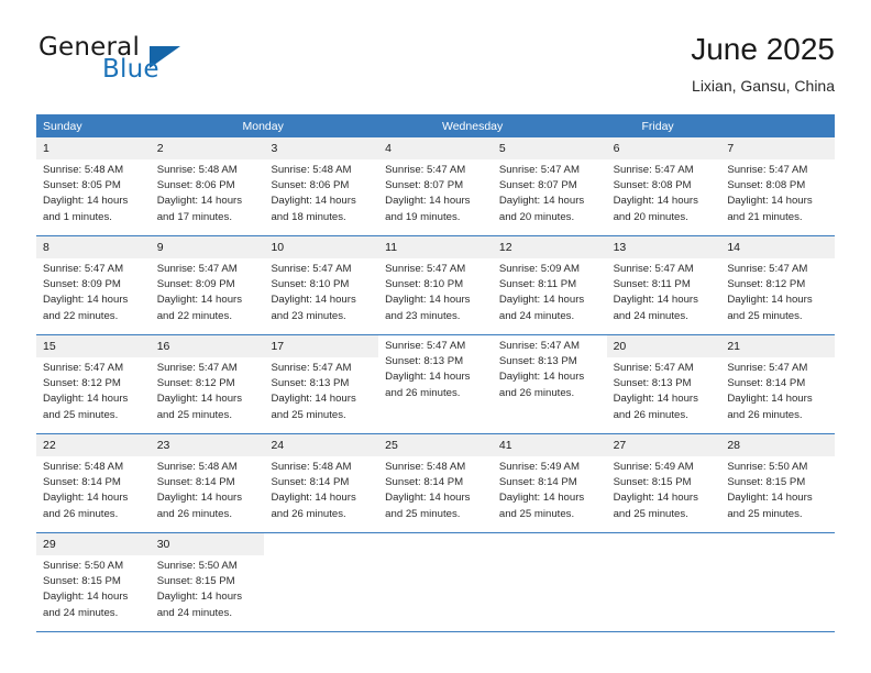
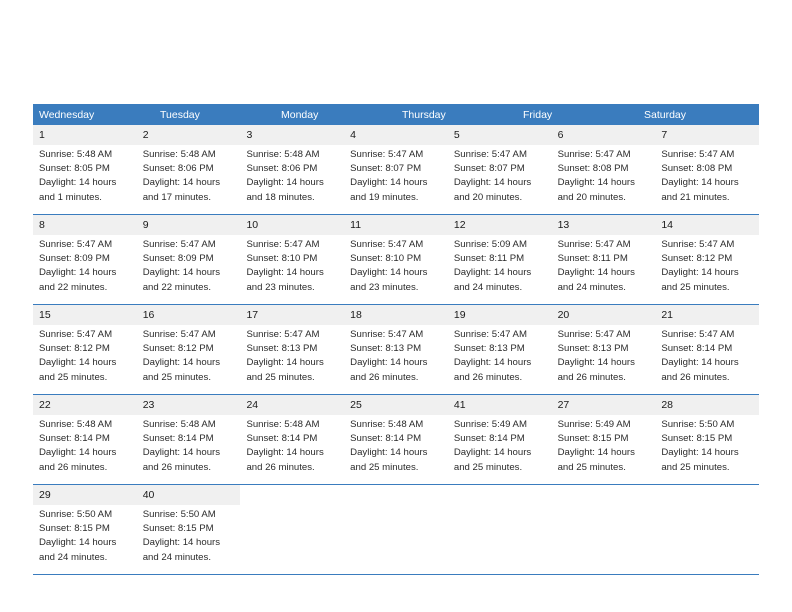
- General
- Blue
- June 2025
- Lixian, Gansu, China
- Sunday
- Monday
+ Wednesday
+ Tuesday
- Wednesday
+ Monday
+ Thursday
  Friday
+ Saturday
  1
  Sunrise: 5:48 AM
  Sunset: 8:05 PM
  Daylight: 14 hours
  and 1 minutes.
  2
  Sunrise: 5:48 AM
  Sunset: 8:06 PM
  Daylight: 14 hours
  and 17 minutes.
  3
  Sunrise: 5:48 AM
  Sunset: 8:06 PM
  Daylight: 14 hours
  and 18 minutes.
  4
  Sunrise: 5:47 AM
  Sunset: 8:07 PM
  Daylight: 14 hours
  and 19 minutes.
  5
  Sunrise: 5:47 AM
  Sunset: 8:07 PM
  Daylight: 14 hours
  and 20 minutes.
  6
  Sunrise: 5:47 AM
  Sunset: 8:08 PM
  Daylight: 14 hours
  and 20 minutes.
  7
  Sunrise: 5:47 AM
  Sunset: 8:08 PM
  Daylight: 14 hours
  and 21 minutes.
  8
  Sunrise: 5:47 AM
  Sunset: 8:09 PM
  Daylight: 14 hours
  and 22 minutes.
  9
  Sunrise: 5:47 AM
  Sunset: 8:09 PM
  Daylight: 14 hours
  and 22 minutes.
  10
  Sunrise: 5:47 AM
  Sunset: 8:10 PM
  Daylight: 14 hours
  and 23 minutes.
  11
  Sunrise: 5:47 AM
  Sunset: 8:10 PM
  Daylight: 14 hours
  and 23 minutes.
  12
  Sunrise: 5:09 AM
  Sunset: 8:11 PM
  Daylight: 14 hours
  and 24 minutes.
  13
  Sunrise: 5:47 AM
  Sunset: 8:11 PM
  Daylight: 14 hours
  and 24 minutes.
  14
  Sunrise: 5:47 AM
  Sunset: 8:12 PM
  Daylight: 14 hours
  and 25 minutes.
  15
  Sunrise: 5:47 AM
  Sunset: 8:12 PM
  Daylight: 14 hours
  and 25 minutes.
  16
  Sunrise: 5:47 AM
  Sunset: 8:12 PM
  Daylight: 14 hours
  and 25 minutes.
  17
  Sunrise: 5:47 AM
  Sunset: 8:13 PM
  Daylight: 14 hours
  and 25 minutes.
+ 18
  Sunrise: 5:47 AM
  Sunset: 8:13 PM
  Daylight: 14 hours
  and 26 minutes.
+ 19
  Sunrise: 5:47 AM
  Sunset: 8:13 PM
  Daylight: 14 hours
  and 26 minutes.
  20
  Sunrise: 5:47 AM
  Sunset: 8:13 PM
  Daylight: 14 hours
  and 26 minutes.
  21
  Sunrise: 5:47 AM
  Sunset: 8:14 PM
  Daylight: 14 hours
  and 26 minutes.
  22
  Sunrise: 5:48 AM
  Sunset: 8:14 PM
  Daylight: 14 hours
  and 26 minutes.
  23
  Sunrise: 5:48 AM
  Sunset: 8:14 PM
  Daylight: 14 hours
  and 26 minutes.
  24
  Sunrise: 5:48 AM
  Sunset: 8:14 PM
  Daylight: 14 hours
  and 26 minutes.
  25
  Sunrise: 5:48 AM
  Sunset: 8:14 PM
  Daylight: 14 hours
  and 25 minutes.
  41
  Sunrise: 5:49 AM
  Sunset: 8:14 PM
  Daylight: 14 hours
  and 25 minutes.
  27
  Sunrise: 5:49 AM
  Sunset: 8:15 PM
  Daylight: 14 hours
  and 25 minutes.
  28
  Sunrise: 5:50 AM
  Sunset: 8:15 PM
  Daylight: 14 hours
  and 25 minutes.
  29
  Sunrise: 5:50 AM
  Sunset: 8:15 PM
  Daylight: 14 hours
  and 24 minutes.
- 30
+ 40
  Sunrise: 5:50 AM
  Sunset: 8:15 PM
  Daylight: 14 hours
  and 24 minutes.
